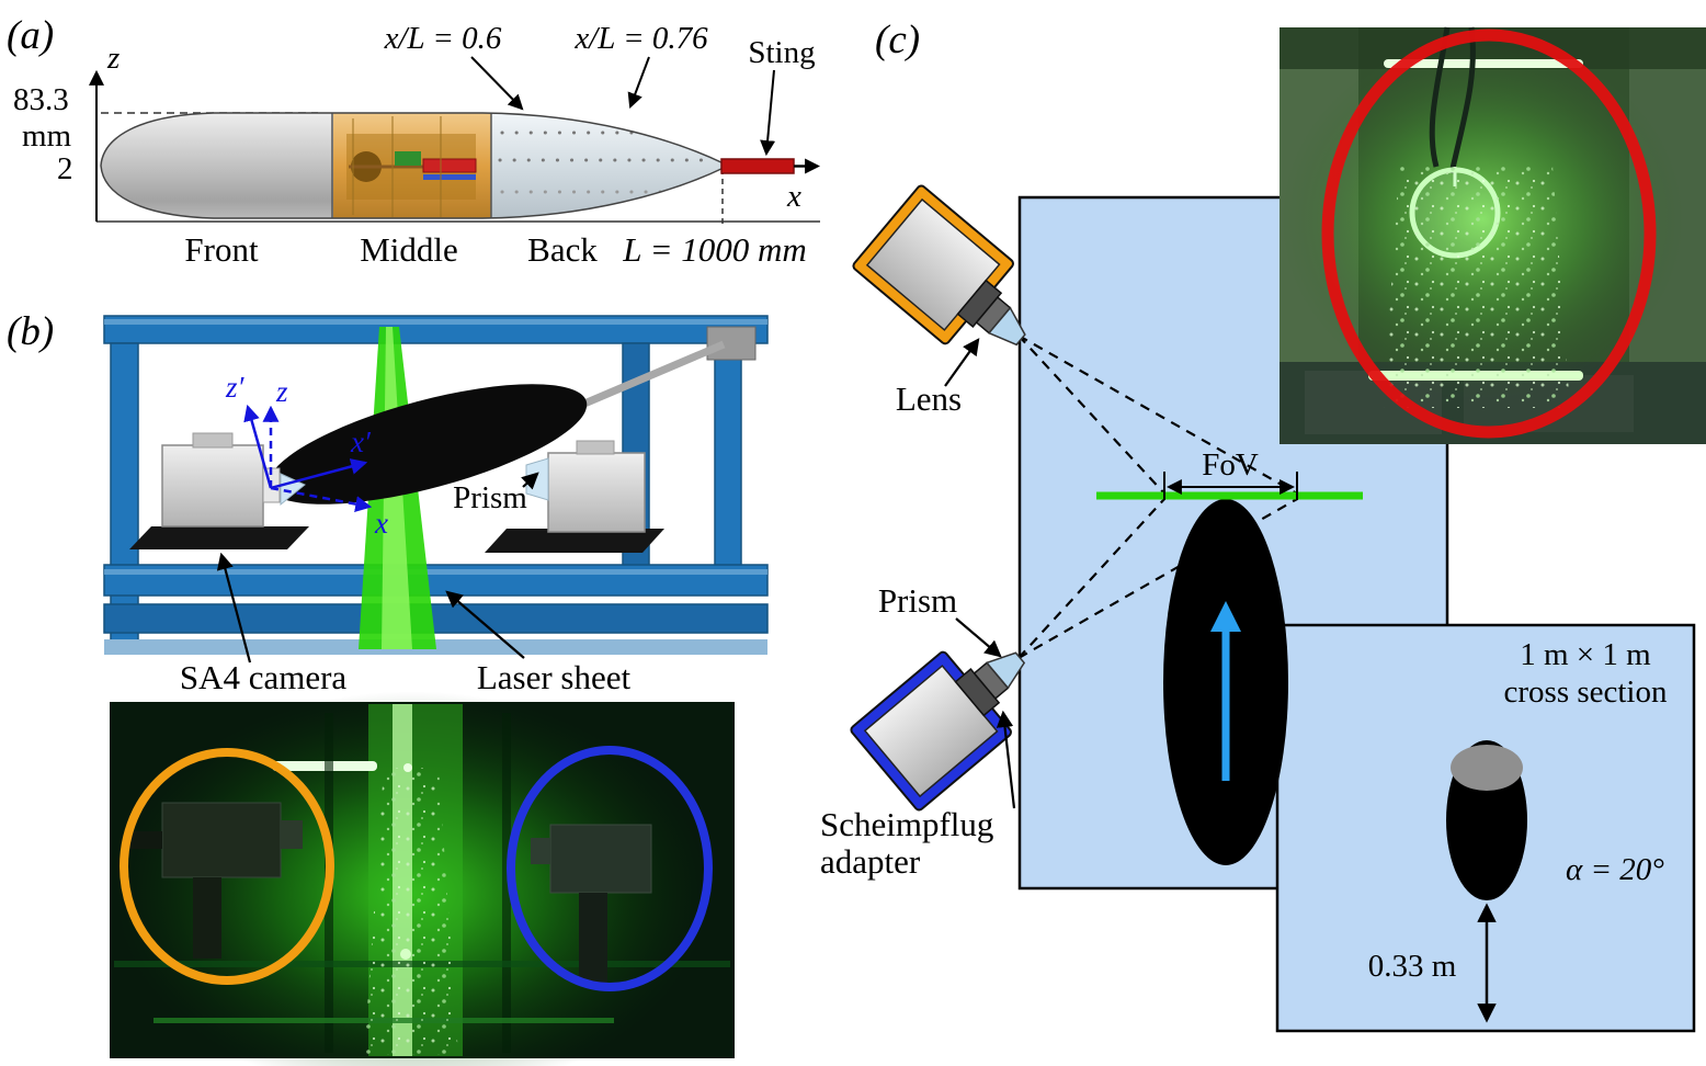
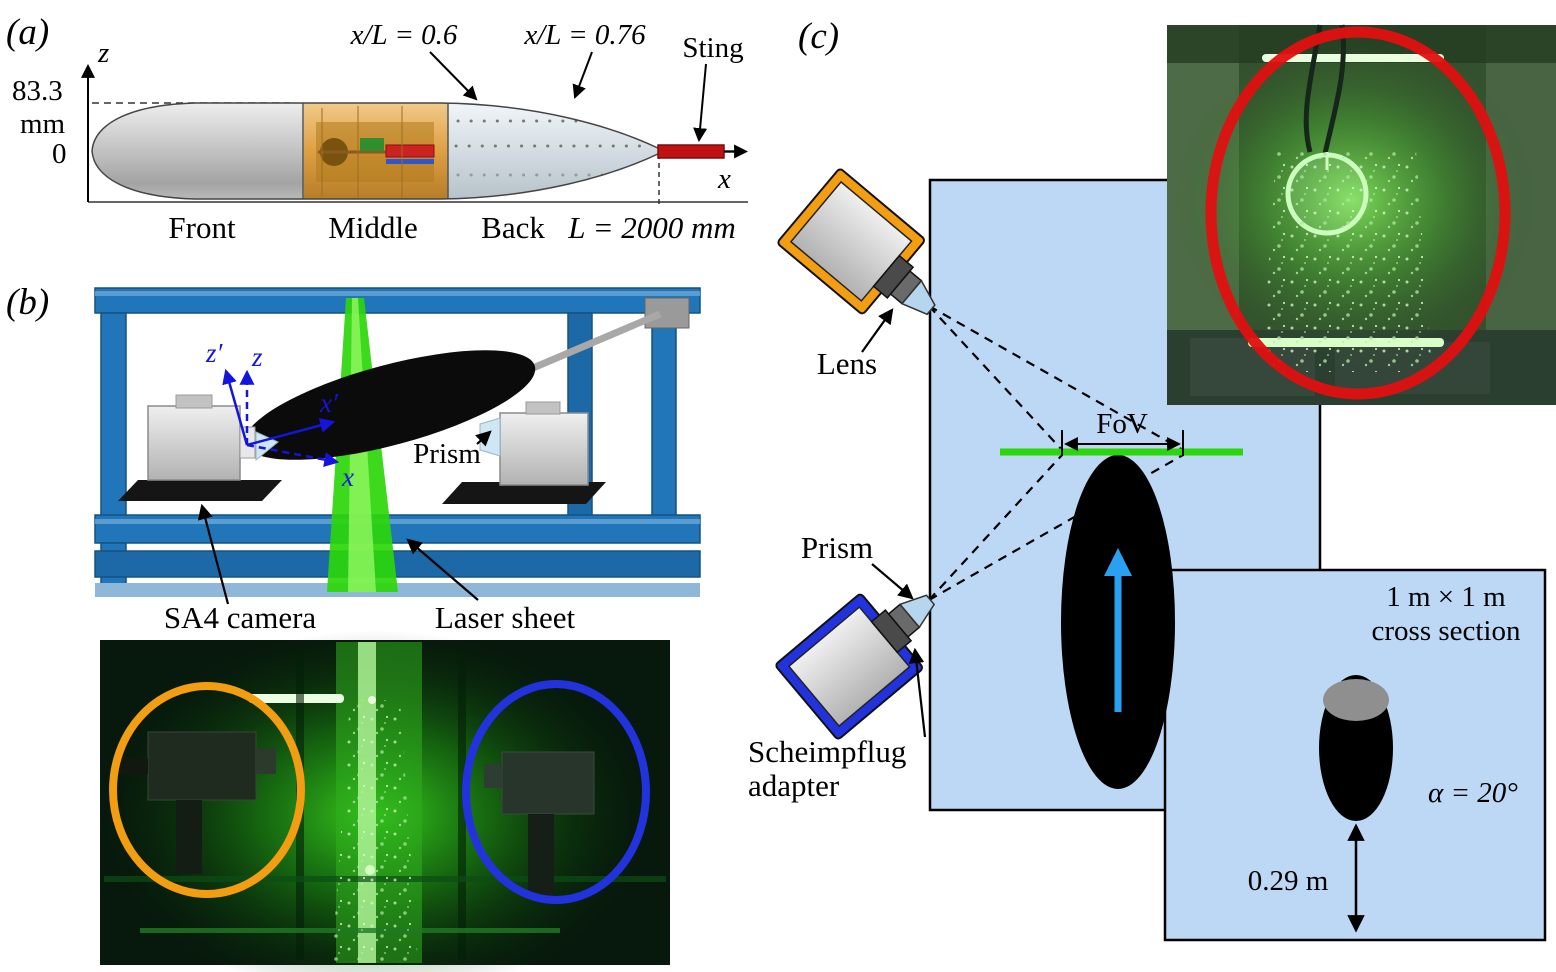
  (a)
  z
  83.3
  mm
- 2
+ 0
  x
  x/L = 0.6
  x/L = 0.76
  Sting
  Front
  Middle
  Back
- L = 1000 mm
+ L = 2000 mm
  (b)
  z′
  z
  x′
  x
  Prism
  SA4 camera
  Laser sheet
  (c)
  1 m × 1 m
  cross section
  α = 20°
- 0.33 m
+ 0.29 m
  FoV
  Lens
  Prism
  Scheimpflug
  adapter
